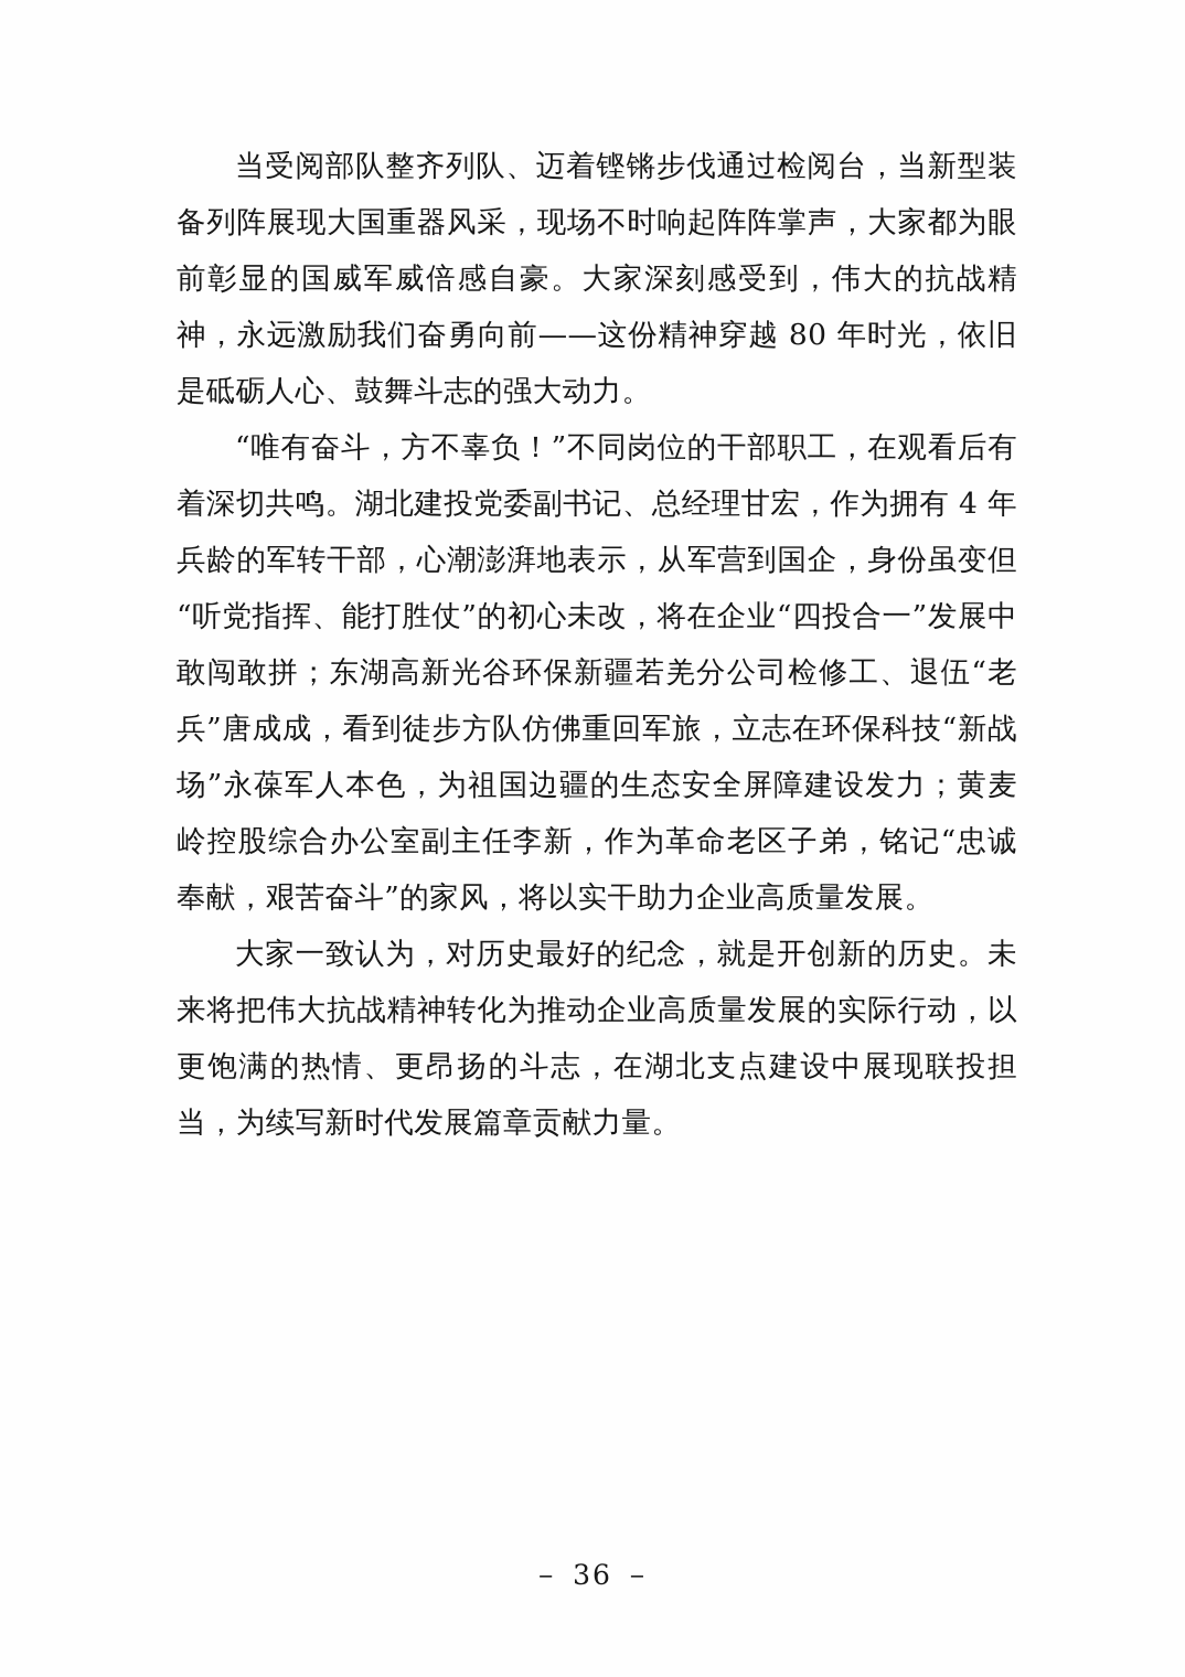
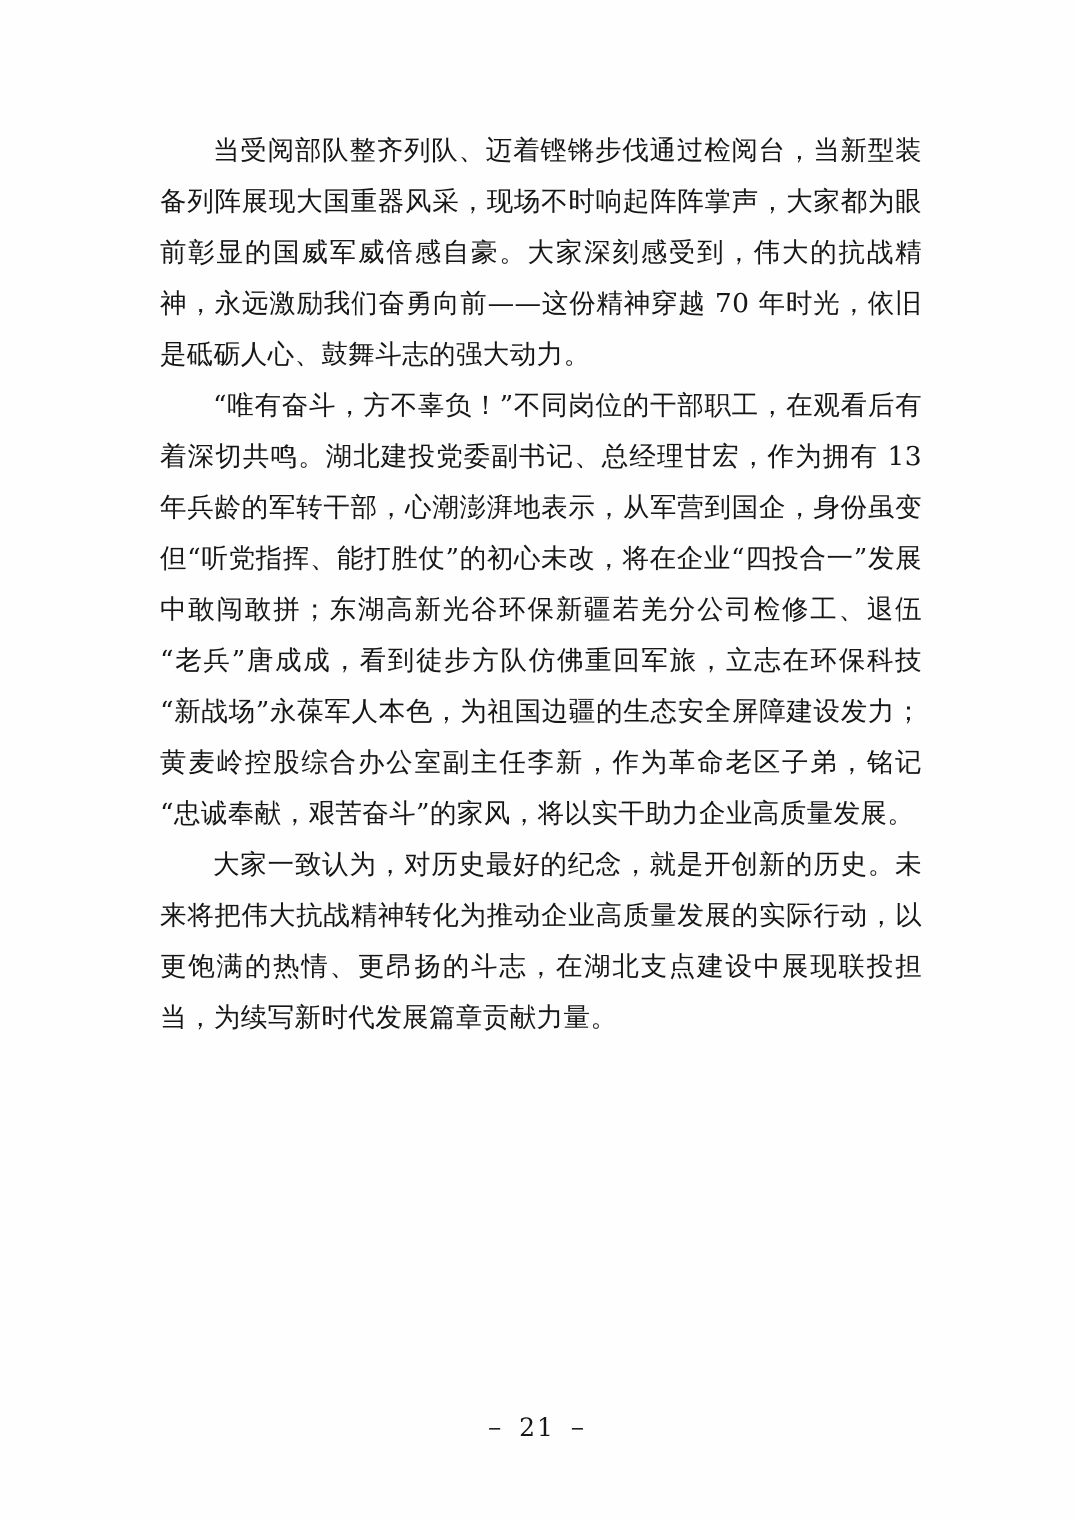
- 当受阅部队整齐列队、迈着铿锵步伐通过检阅台，当新型装备列阵展现大国重器风采，现场不时响起阵阵掌声，大家都为眼前彰显的国威军威倍感自豪。大家深刻感受到，伟大的抗战精神，永远激励我们奋勇向前——这份精神穿越 80 年时光，依旧是砥砺人心、鼓舞斗志的强大动力。
+ 当受阅部队整齐列队、迈着铿锵步伐通过检阅台，当新型装备列阵展现大国重器风采，现场不时响起阵阵掌声，大家都为眼前彰显的国威军威倍感自豪。大家深刻感受到，伟大的抗战精神，永远激励我们奋勇向前——这份精神穿越 70 年时光，依旧是砥砺人心、鼓舞斗志的强大动力。
- “唯有奋斗，方不辜负！”不同岗位的干部职工，在观看后有着深切共鸣。湖北建投党委副书记、总经理甘宏，作为拥有 4 年兵龄的军转干部，心潮澎湃地表示，从军营到国企，身份虽变但“听党指挥、能打胜仗”的初心未改，将在企业“四投合一”发展中敢闯敢拼；东湖高新光谷环保新疆若羌分公司检修工、退伍“老兵”唐成成，看到徒步方队仿佛重回军旅，立志在环保科技“新战场”永葆军人本色，为祖国边疆的生态安全屏障建设发力；黄麦岭控股综合办公室副主任李新，作为革命老区子弟，铭记“忠诚奉献，艰苦奋斗”的家风，将以实干助力企业高质量发展。
+ “唯有奋斗，方不辜负！”不同岗位的干部职工，在观看后有着深切共鸣。湖北建投党委副书记、总经理甘宏，作为拥有 13 年兵龄的军转干部，心潮澎湃地表示，从军营到国企，身份虽变但“听党指挥、能打胜仗”的初心未改，将在企业“四投合一”发展中敢闯敢拼；东湖高新光谷环保新疆若羌分公司检修工、退伍“老兵”唐成成，看到徒步方队仿佛重回军旅，立志在环保科技“新战场”永葆军人本色，为祖国边疆的生态安全屏障建设发力；黄麦岭控股综合办公室副主任李新，作为革命老区子弟，铭记“忠诚奉献，艰苦奋斗”的家风，将以实干助力企业高质量发展。
  大家一致认为，对历史最好的纪念，就是开创新的历史。未来将把伟大抗战精神转化为推动企业高质量发展的实际行动，以更饱满的热情、更昂扬的斗志，在湖北支点建设中展现联投担当，为续写新时代发展篇章贡献力量。
- － 36 －
+ － 21 －
